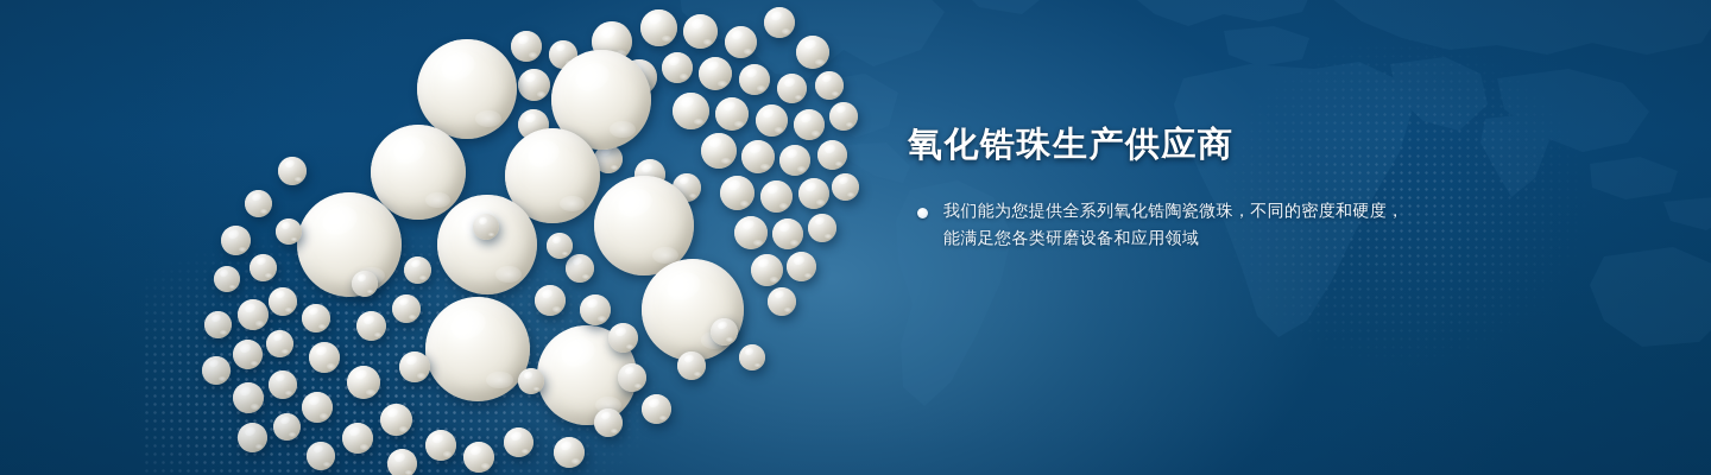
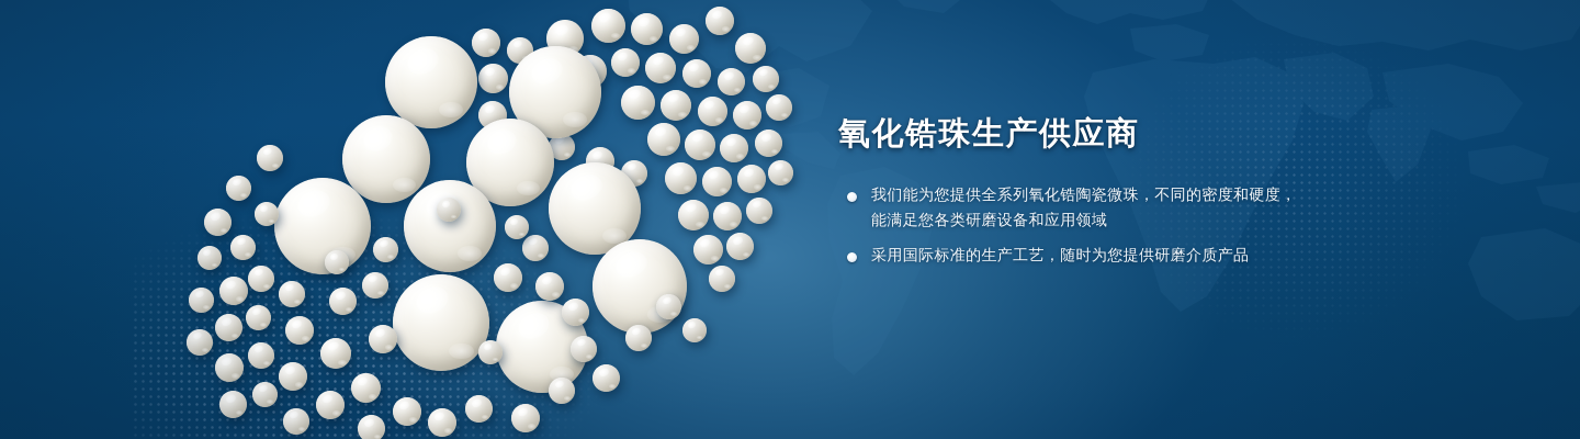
  氧化锆珠生产供应商
  我们能为您提供全系列氧化锆陶瓷微珠，不同的密度和硬度，
  能满足您各类研磨设备和应用领域
+ 采用国际标准的生产工艺，随时为您提供研磨介质产品
